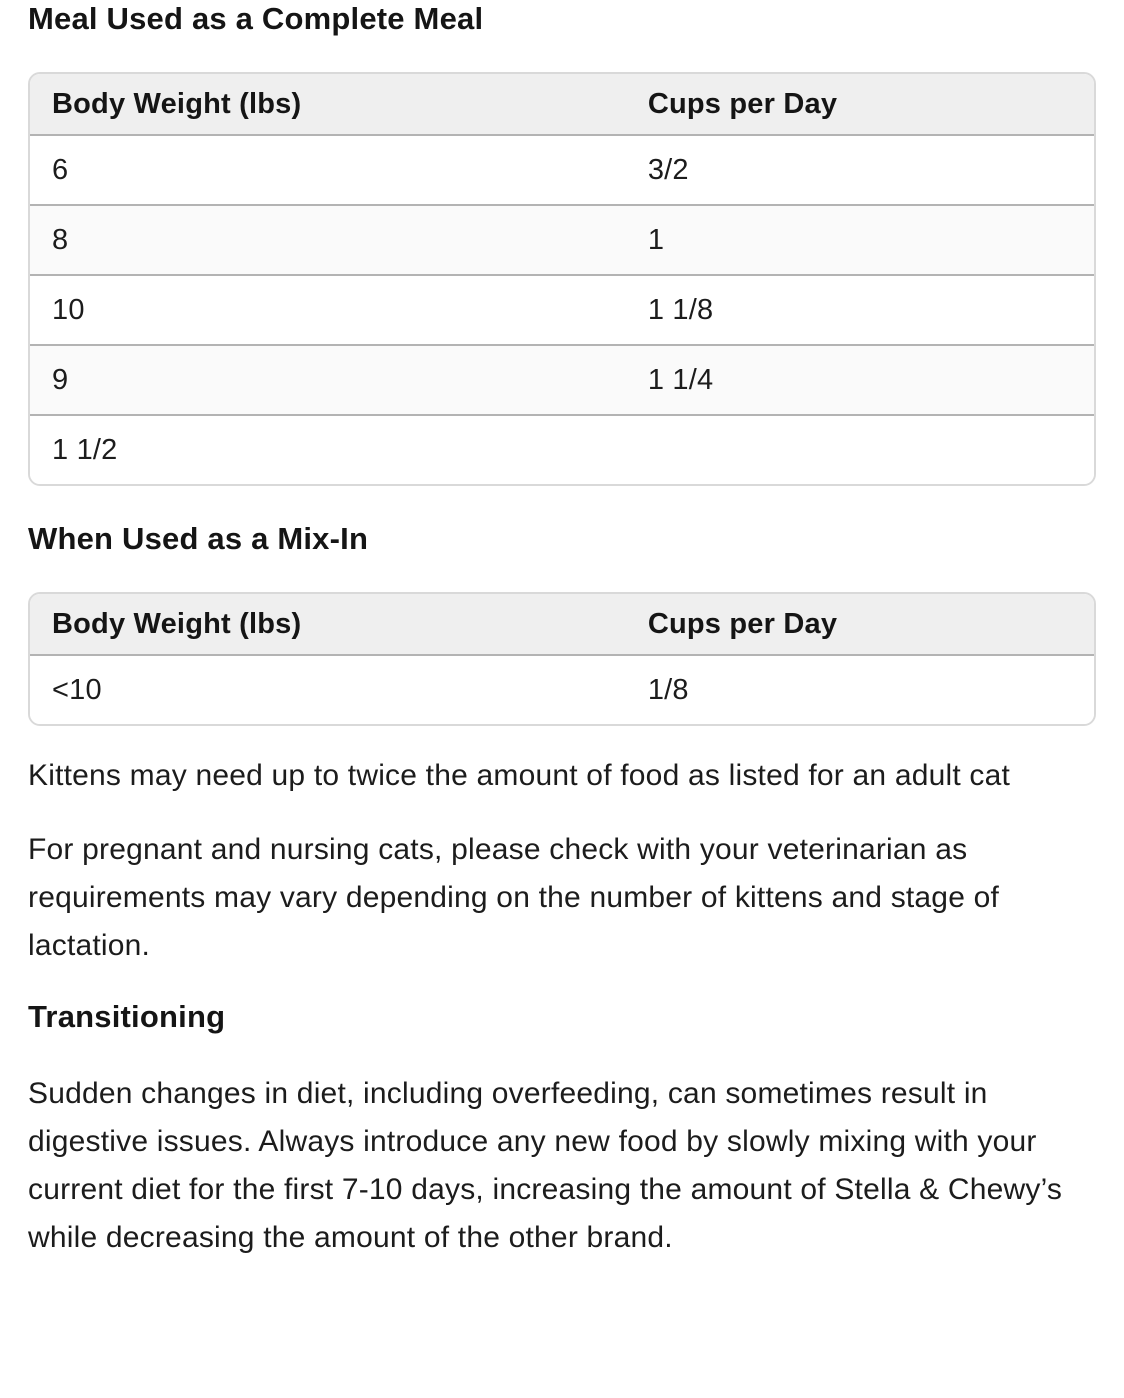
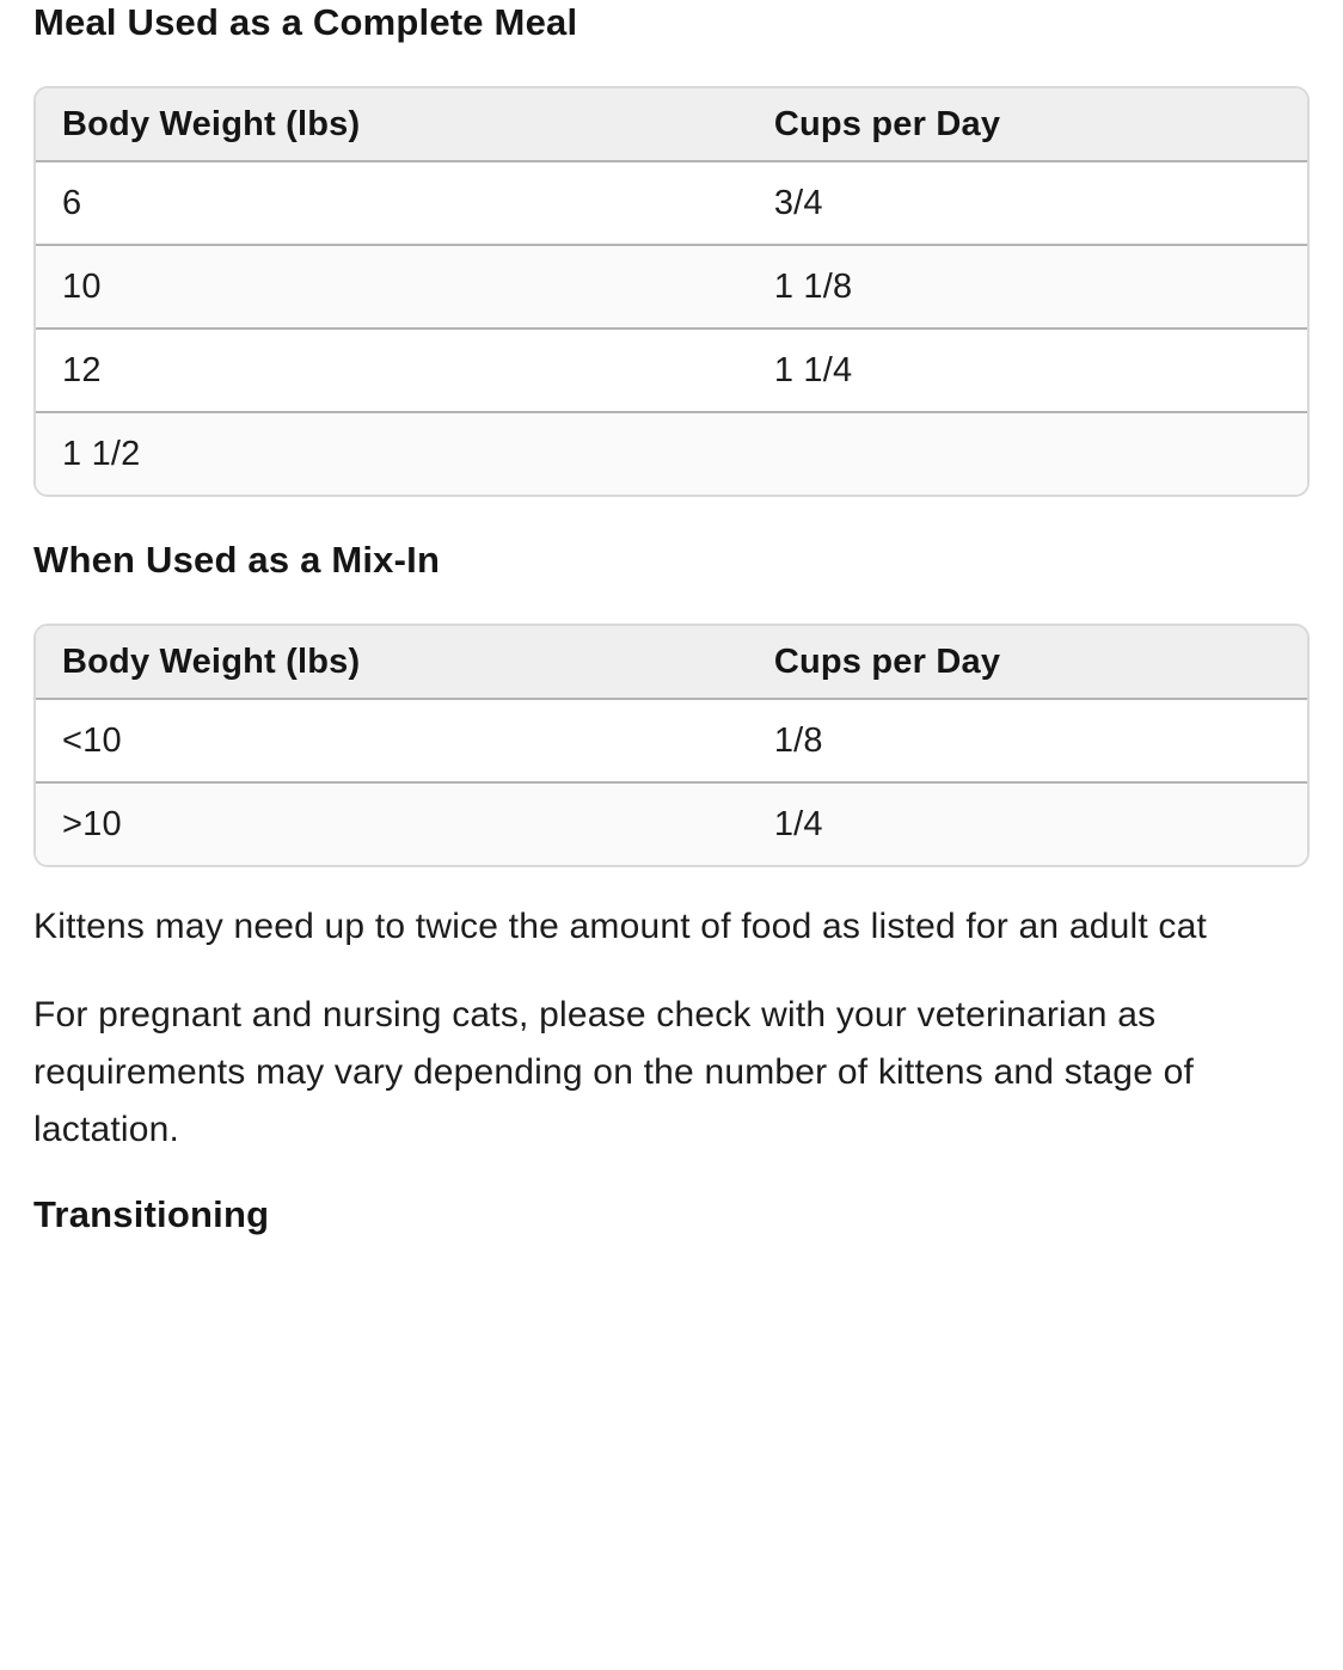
  Meal Used as a Complete Meal
  Body Weight (lbs)
  Cups per Day
  6
- 3/2
+ 3/4
- 8
- 1
  10
  1 1/8
- 9
+ 12
  1 1/4
  1 1/2
  When Used as a Mix-In
  Body Weight (lbs)
  Cups per Day
  <10
  1/8
+ >10
+ 1/4
  Kittens may need up to twice the amount of food as listed for an adult cat
  For pregnant and nursing cats, please check with your veterinarian as requirements may vary depending on the number of kittens and stage of lactation.
  Transitioning
- Sudden changes in diet, including overfeeding, can sometimes result in digestive issues. Always introduce any new food by slowly mixing with your current diet for the first 7-10 days, increasing the amount of Stella & Chewy’s while decreasing the amount of the other brand.
